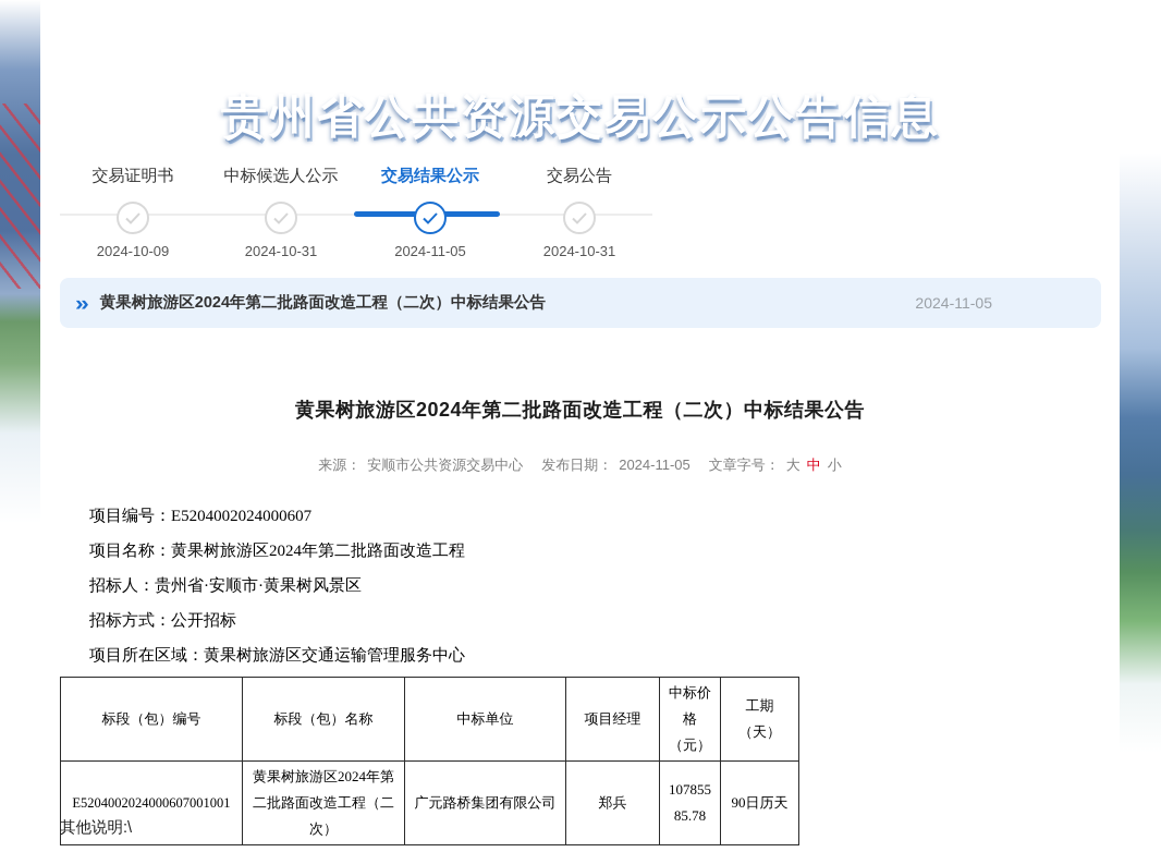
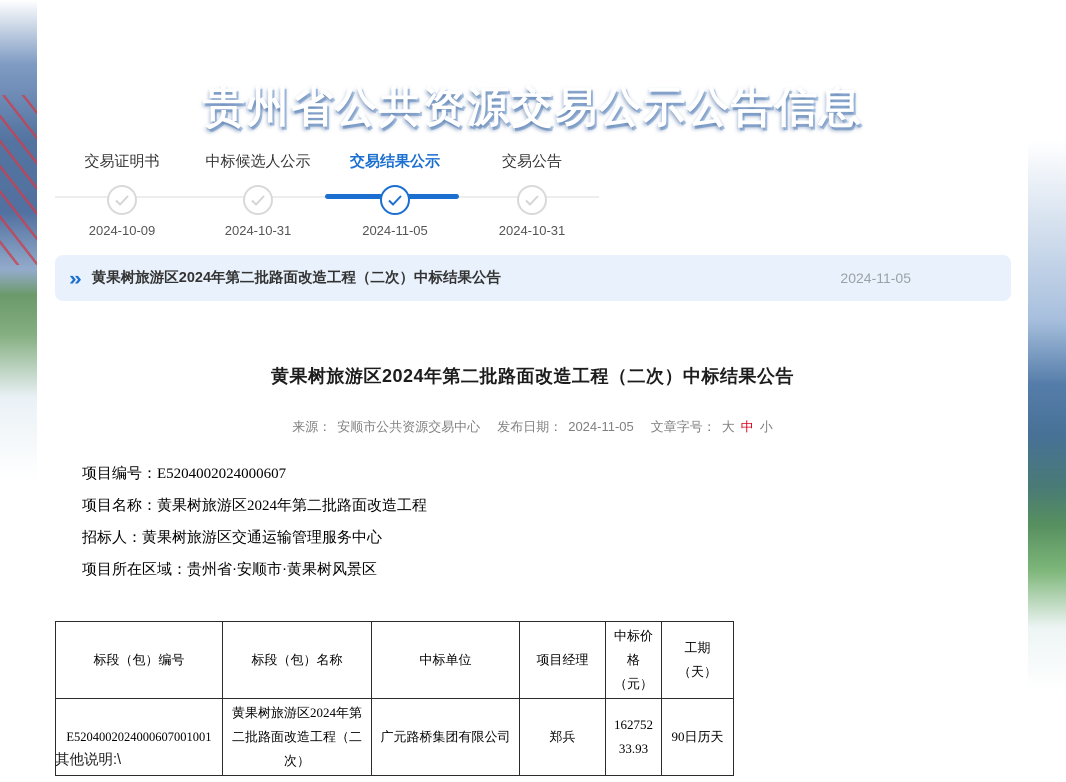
  贵州省公共资源交易公示公告信息
  交易证明书
  2024-10-09
  中标候选人公示
  2024-10-31
  交易结果公示
  2024-11-05
  交易公告
  2024-10-31
  »
  黄果树旅游区2024年第二批路面改造工程（二次）中标结果公告
  2024-11-05
  黄果树旅游区2024年第二批路面改造工程（二次）中标结果公告
  来源： 安顺市公共资源交易中心 发布日期： 2024-11-05 文章字号： 大 中 小
  项目编号：E5204002024000607
  项目名称：黄果树旅游区2024年第二批路面改造工程
- 招标人：贵州省·安顺市·黄果树风景区
+ 招标人：黄果树旅游区交通运输管理服务中心
- 招标方式：公开招标
- 项目所在区域：黄果树旅游区交通运输管理服务中心
+ 项目所在区域：贵州省·安顺市·黄果树风景区
  标段（包）编号	标段（包）名称	中标单位	项目经理	中标价格（元）	工期（天）
- E5204002024000607001001	黄果树旅游区2024年第二批路面改造工程（二次）	广元路桥集团有限公司	郑兵	10785585.78	90日历天
+ E5204002024000607001001	黄果树旅游区2024年第二批路面改造工程（二次）	广元路桥集团有限公司	郑兵	16275233.93	90日历天
  其他说明:\
